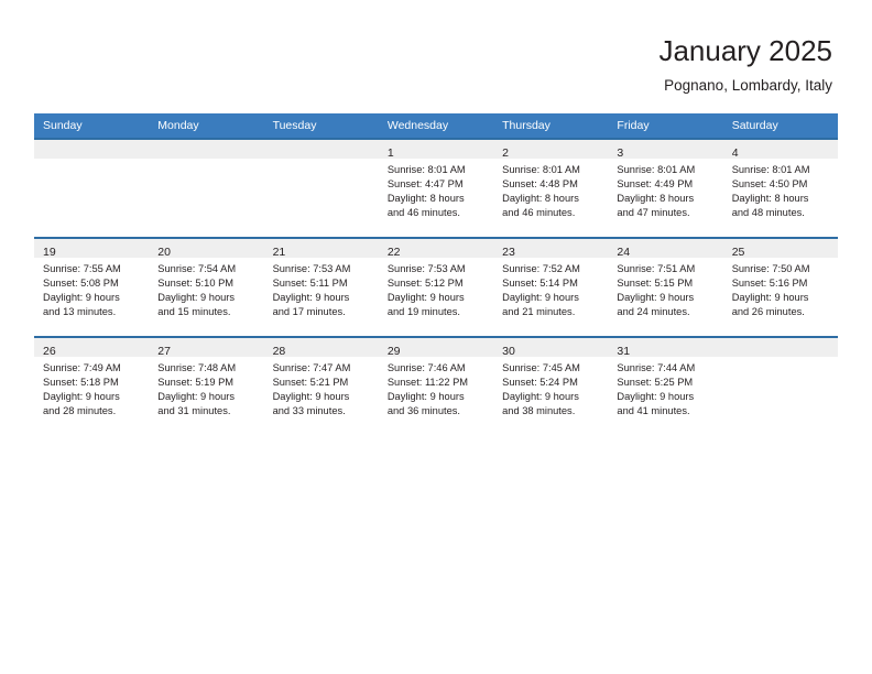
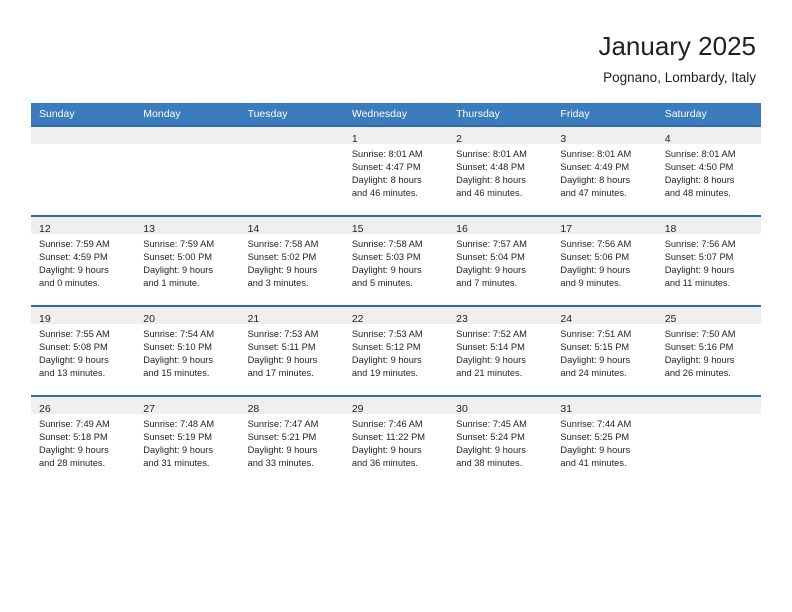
  January 2025
  Pognano, Lombardy, Italy
  Sunday	Monday	Tuesday	Wednesday	Thursday	Friday	Saturday
  			1Sunrise: 8:01 AMSunset: 4:47 PMDaylight: 8 hoursand 46 minutes.	2Sunrise: 8:01 AMSunset: 4:48 PMDaylight: 8 hoursand 46 minutes.	3Sunrise: 8:01 AMSunset: 4:49 PMDaylight: 8 hoursand 47 minutes.	4Sunrise: 8:01 AMSunset: 4:50 PMDaylight: 8 hoursand 48 minutes.
+ 12Sunrise: 7:59 AMSunset: 4:59 PMDaylight: 9 hoursand 0 minutes.	13Sunrise: 7:59 AMSunset: 5:00 PMDaylight: 9 hoursand 1 minute.	14Sunrise: 7:58 AMSunset: 5:02 PMDaylight: 9 hoursand 3 minutes.	15Sunrise: 7:58 AMSunset: 5:03 PMDaylight: 9 hoursand 5 minutes.	16Sunrise: 7:57 AMSunset: 5:04 PMDaylight: 9 hoursand 7 minutes.	17Sunrise: 7:56 AMSunset: 5:06 PMDaylight: 9 hoursand 9 minutes.	18Sunrise: 7:56 AMSunset: 5:07 PMDaylight: 9 hoursand 11 minutes.
  19Sunrise: 7:55 AMSunset: 5:08 PMDaylight: 9 hoursand 13 minutes.	20Sunrise: 7:54 AMSunset: 5:10 PMDaylight: 9 hoursand 15 minutes.	21Sunrise: 7:53 AMSunset: 5:11 PMDaylight: 9 hoursand 17 minutes.	22Sunrise: 7:53 AMSunset: 5:12 PMDaylight: 9 hoursand 19 minutes.	23Sunrise: 7:52 AMSunset: 5:14 PMDaylight: 9 hoursand 21 minutes.	24Sunrise: 7:51 AMSunset: 5:15 PMDaylight: 9 hoursand 24 minutes.	25Sunrise: 7:50 AMSunset: 5:16 PMDaylight: 9 hoursand 26 minutes.
  26Sunrise: 7:49 AMSunset: 5:18 PMDaylight: 9 hoursand 28 minutes.	27Sunrise: 7:48 AMSunset: 5:19 PMDaylight: 9 hoursand 31 minutes.	28Sunrise: 7:47 AMSunset: 5:21 PMDaylight: 9 hoursand 33 minutes.	29Sunrise: 7:46 AMSunset: 11:22 PMDaylight: 9 hoursand 36 minutes.	30Sunrise: 7:45 AMSunset: 5:24 PMDaylight: 9 hoursand 38 minutes.	31Sunrise: 7:44 AMSunset: 5:25 PMDaylight: 9 hoursand 41 minutes.
